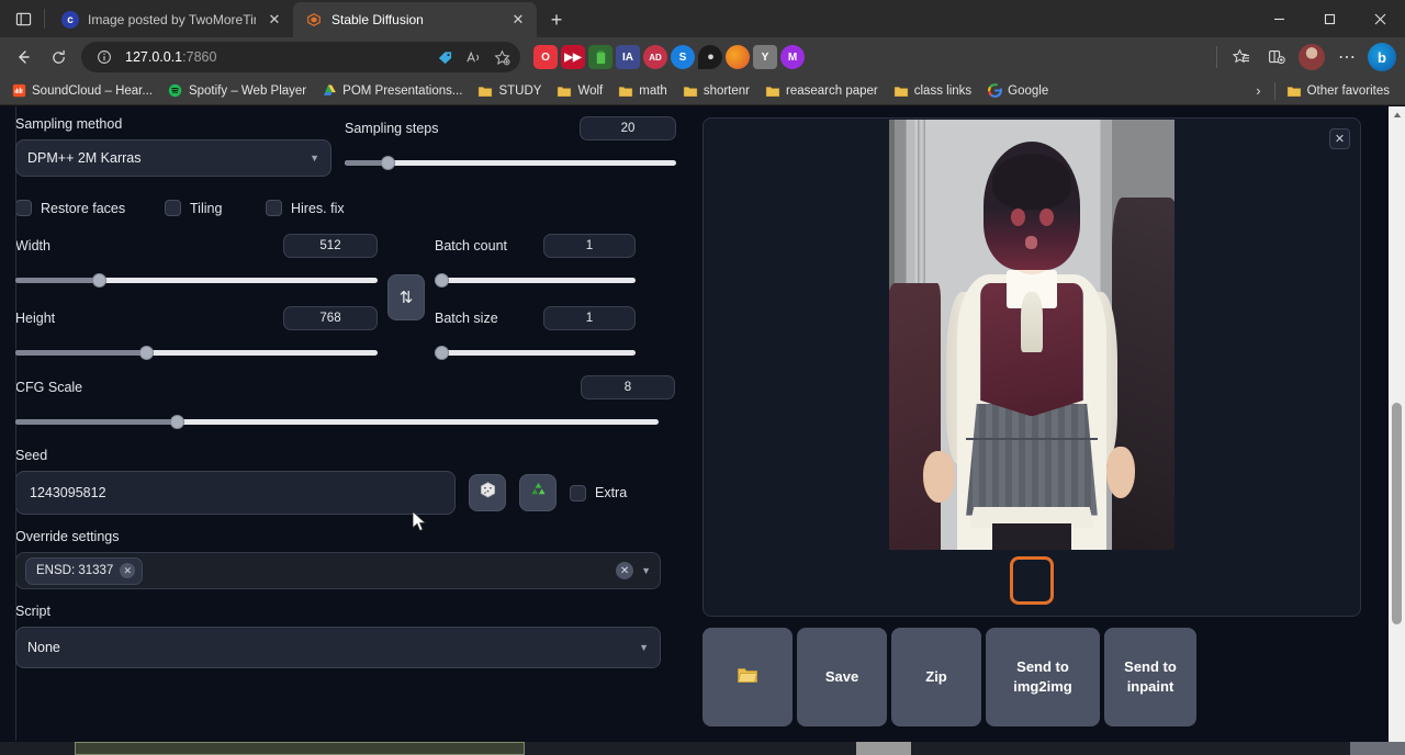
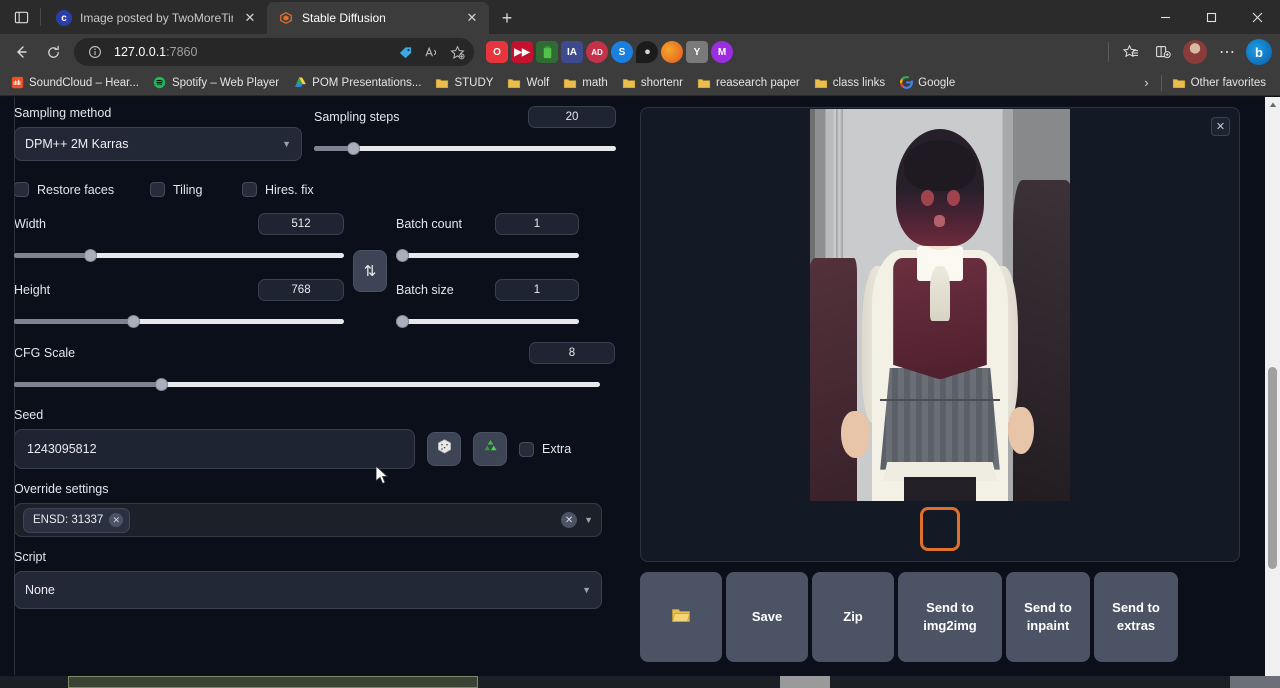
  c
  Image posted by TwoMoreTi
  ✕
  Stable Diffusion
  ✕
  +
  127.0.0.1:7860
  O
  ▶▶
  IA
  AD
  S
  Y
  M
  ⋯
  b
  SoundCloud – Hear...
  Spotify – Web Player
  POM Presentations...
  STUDY
  Wolf
  math
  shortenr
  reasearch paper
  class links
  Google
  ›
  Other favorites
  Sampling method
  DPM++ 2M Karras
  ▼
  Sampling steps
  20
  Restore faces
  Tiling
  Hires. fix
  Width
  512
  Height
  768
  ⇅
  Batch count
  1
  Batch size
  1
  CFG Scale
  8
  Seed
  1243095812
  Extra
  Override settings
  ENSD: 31337
  ✕
  ✕
  ▼
  Script
  None
  ▼
  ✕
  Save
  Zip
  Send to img2img
  Send to inpaint
+ Send to extras
